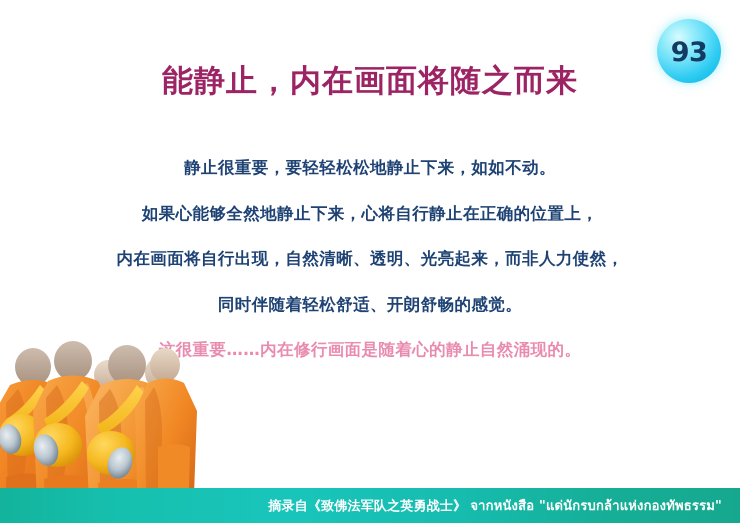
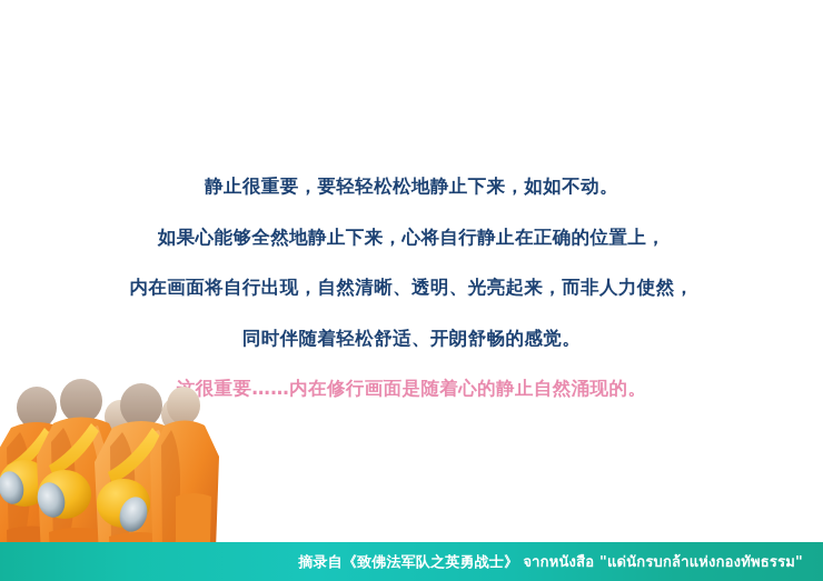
- 93
- 能静止，内在画面将随之而来
  静止很重要，要轻轻松松地静止下来，如如不动。
  如果心能够全然地静止下来，心将自行静止在正确的位置上，
  内在画面将自行出现，自然清晰、透明、光亮起来，而非人力使然，
  同时伴随着轻松舒适、开朗舒畅的感觉。
  很重要……内在修行画面是随着心的静止自然涌现的。
  摘录自《致佛法军队之英勇战士》
  จากหนังสือ "แด่นักรบกล้าแห่งกองทัพธรรม"
